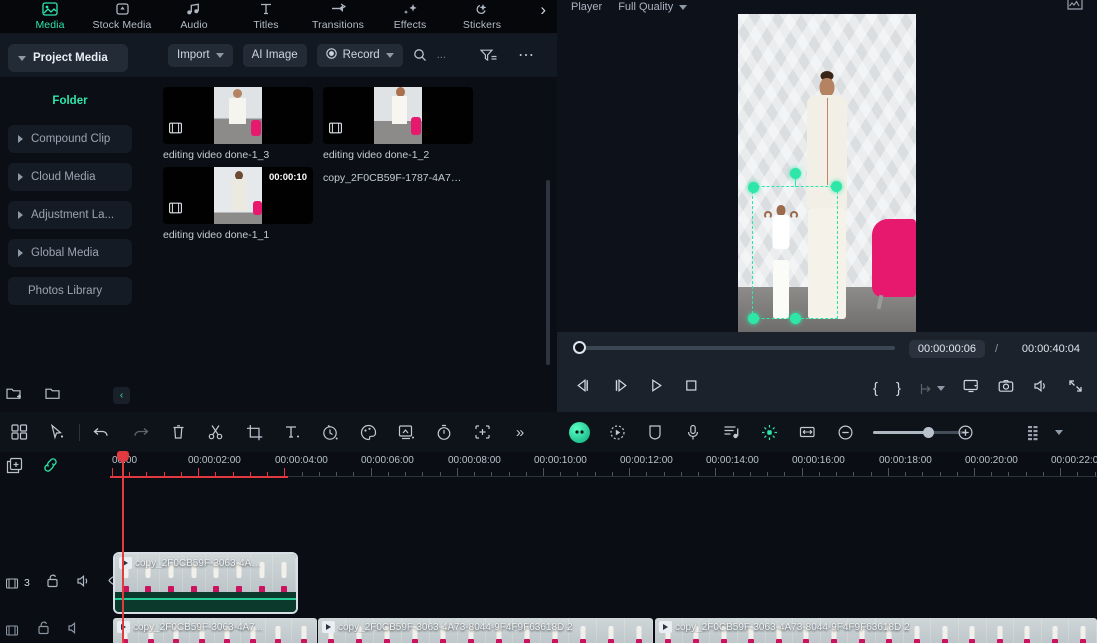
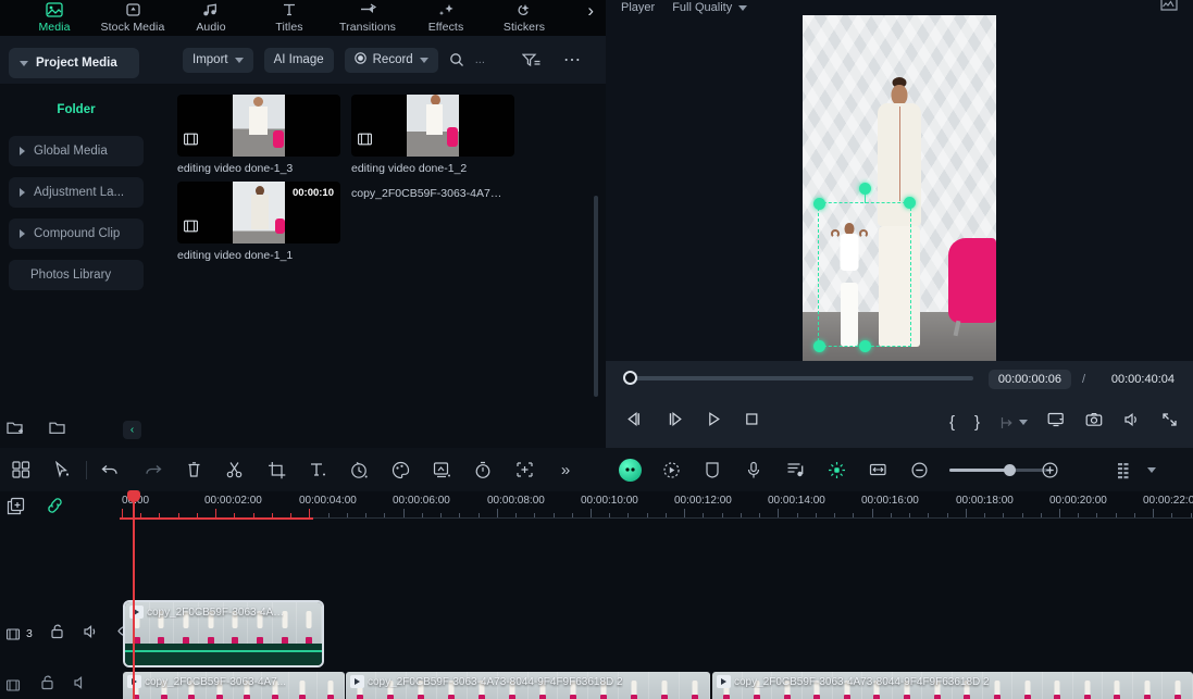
  Media
  Stock Media
  Audio
  Titles
  Transitions
  Effects
  Stickers
  ›
  Import
  AI Image
  Record
  ...
  ⋯
  Project Media
  Folder
- Compound Clip
+ Global Media
- Cloud Media
  Adjustment La...
- Global Media
+ Compound Clip
  Photos Library
  ‹
  editing video done-1_3
  editing video done-1_2
  00:00:10
  editing video done-1_1
- copy_2F0CB59F-1787-4A7…
+ copy_2F0CB59F-3063-4A7…
  Player
  Full Quality
  00:00:00:06
  /
  00:00:40:04
  {
  }
  »
  00:00:02:00
  00:00:04:00
  00:00:06:00
  00:00:08:00
  00:00:10:00
  00:00:12:00
  00:00:14:00
  00:00:16:00
  00:00:18:00
  00:00:20:00
  00:00:22:0
  3
  copy_2F0CB59F-3063-4A…
  copy_2F0CB59F-3063-4A7...
  copy_2F0CB59F-3063-4A73-8044-9F4F9F63618D 2
  copy_2F0CB59F-3063-4A73-8044-9F4F9F63618D 2
